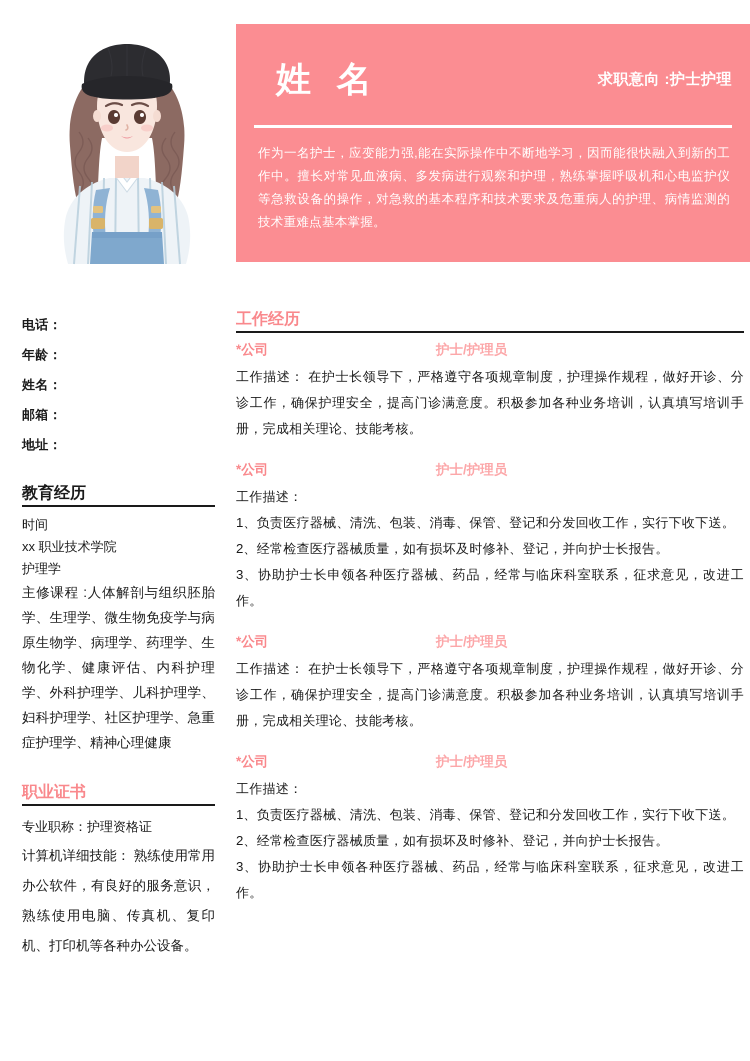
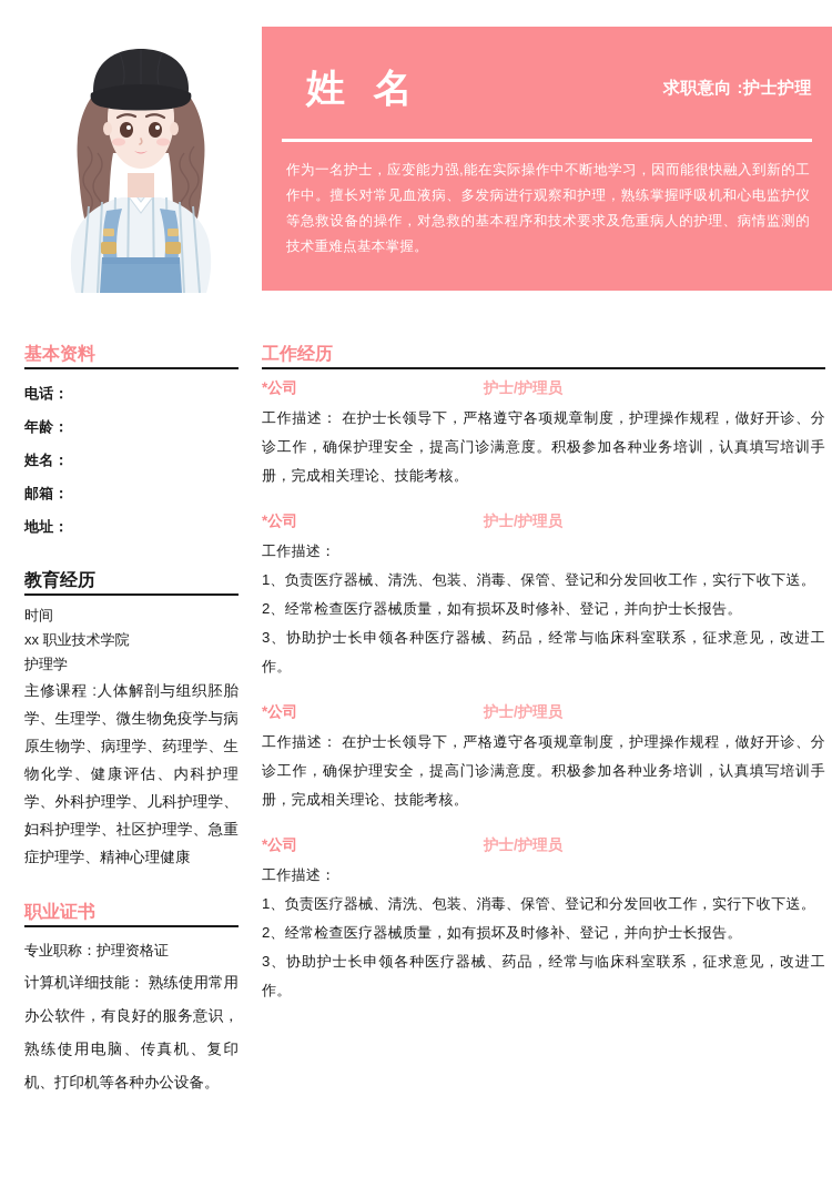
  姓 名
  求职意向 :护士护理
  作为一名护士，应变能力强,能在实际操作中不断地学习，因而能很快融入到新的工作中。擅长对常见血液病、多发病进行观察和护理，熟练掌握呼吸机和心电监护仪等急救设备的操作，对急救的基本程序和技术要求及危重病人的护理、病情监测的技术重难点基本掌握。
+ 基本资料
  电话：
  年龄：
  姓名：
  邮箱：
  地址：
  教育经历
  时间
  xx 职业技术学院
  护理学
  主修课程 :人体解剖与组织胚胎学、生理学、微生物免疫学与病原生物学、病理学、药理学、生物化学、健康评估、内科护理学、外科护理学、儿科护理学、妇科护理学、社区护理学、急重症护理学、精神心理健康
  职业证书
  专业职称：护理资格证
  计算机详细技能： 熟练使用常用办公软件，有良好的服务意识，熟练使用电脑、传真机、复印机、打印机等各种办公设备。
  工作经历
  *公司
  护士/护理员
  工作描述： 在护士长领导下，严格遵守各项规章制度，护理操作规程，做好开诊、分诊工作，确保护理安全，提高门诊满意度。积极参加各种业务培训，认真填写培训手册，完成相关理论、技能考核。
  *公司
  护士/护理员
  工作描述：
  1、负责医疗器械、清洗、包装、消毒、保管、登记和分发回收工作，实行下收下送。
  2、经常检查医疗器械质量，如有损坏及时修补、登记，并向护士长报告。
  3、协助护士长申领各种医疗器械、药品，经常与临床科室联系，征求意见，改进工作。
  *公司
  护士/护理员
  工作描述： 在护士长领导下，严格遵守各项规章制度，护理操作规程，做好开诊、分诊工作，确保护理安全，提高门诊满意度。积极参加各种业务培训，认真填写培训手册，完成相关理论、技能考核。
  *公司
  护士/护理员
  工作描述：
  1、负责医疗器械、清洗、包装、消毒、保管、登记和分发回收工作，实行下收下送。
  2、经常检查医疗器械质量，如有损坏及时修补、登记，并向护士长报告。
  3、协助护士长申领各种医疗器械、药品，经常与临床科室联系，征求意见，改进工作。
